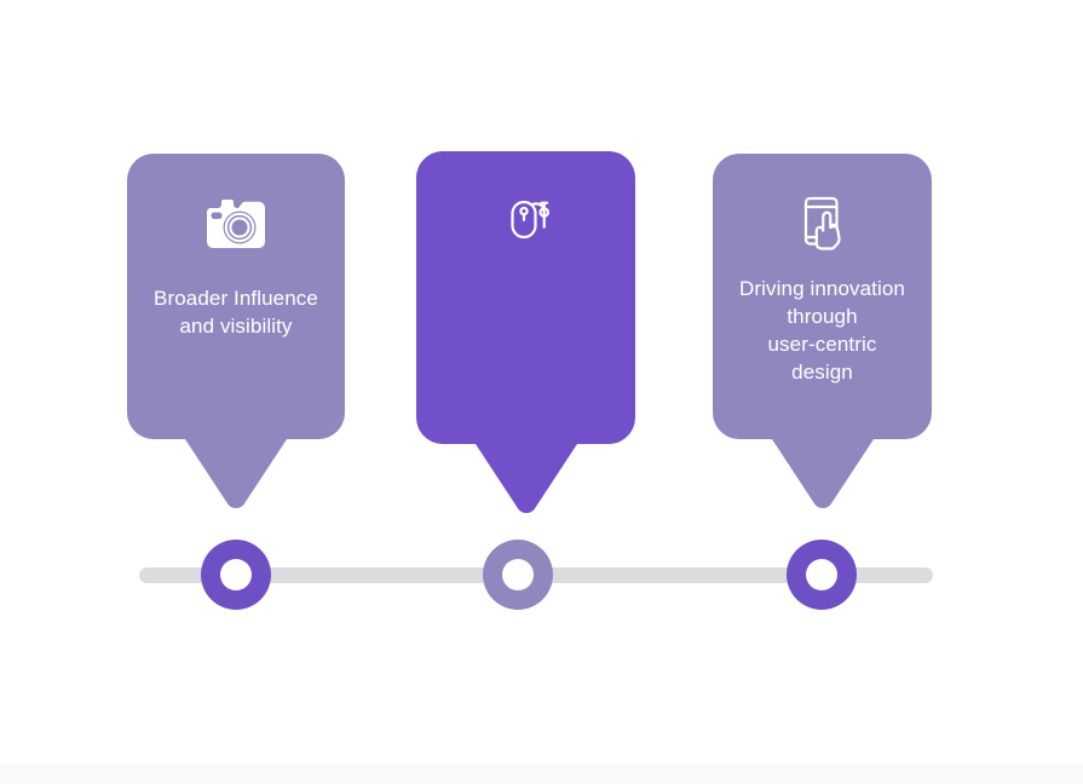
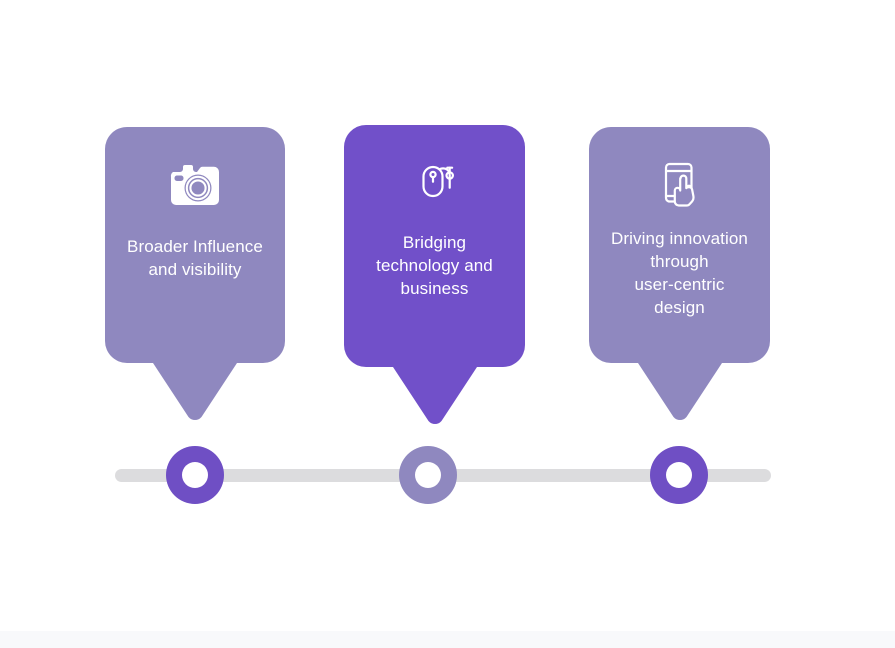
  Broader Influence
  and visibility
+ Bridging
+ technology and
+ business
  Driving innovation
  through
  user-centric
  design
